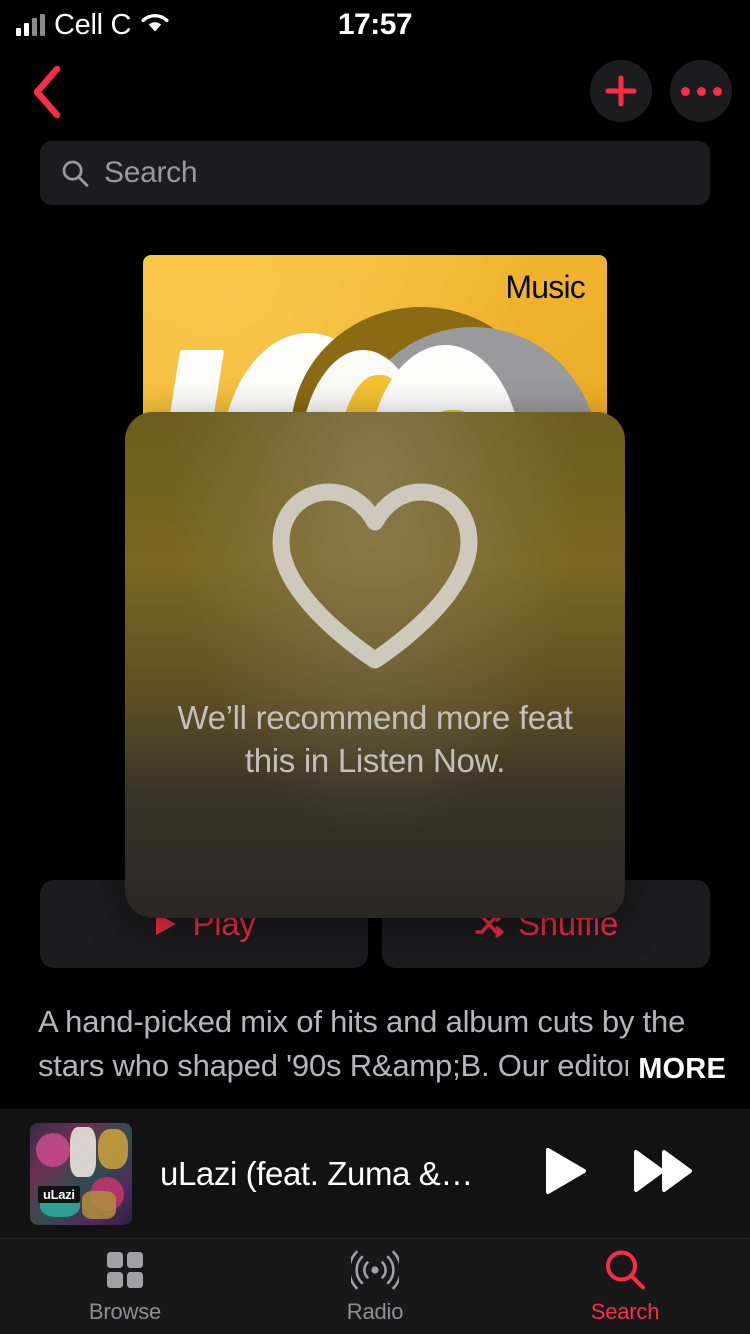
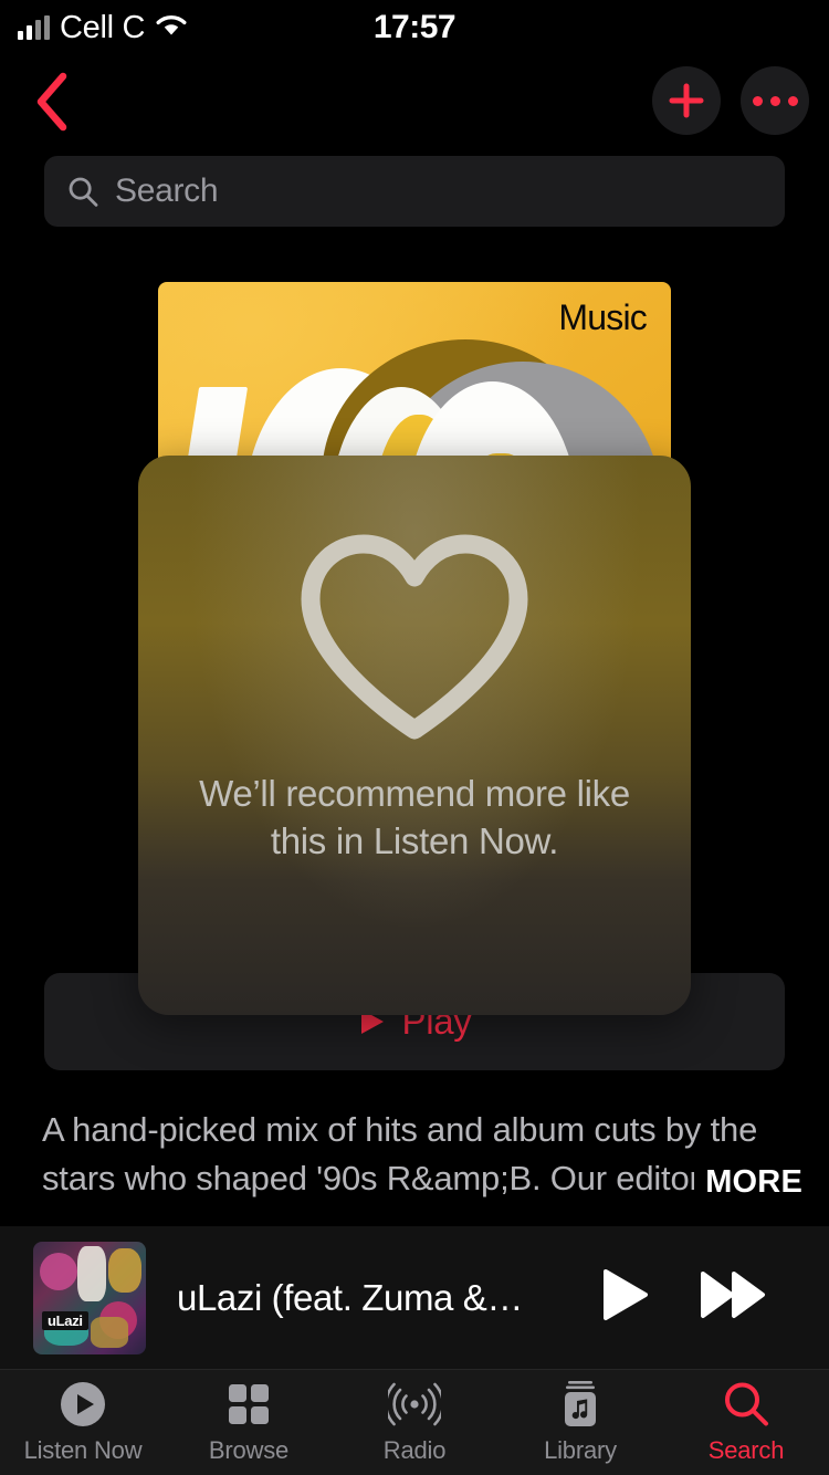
  Cell C
  17:57
  Search
  Music
  Play
- Shuffle
  A hand-picked mix of hits and album cuts by the stars who shaped '90s R&amp;B. Our edito
  MORE
- We’ll recommend more feat this in Listen Now.
+ We’ll recommend more like this in Listen Now.
  uLazi
  uLazi (feat. Zuma &…
+ Listen Now
  Browse
  Radio
+ Library
  Search
